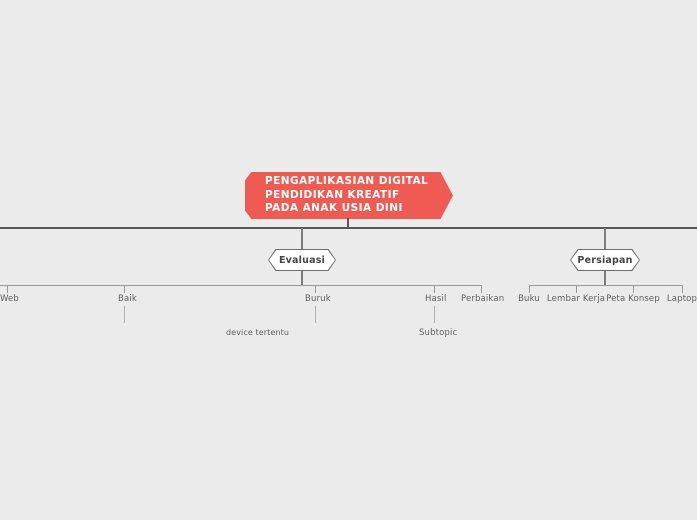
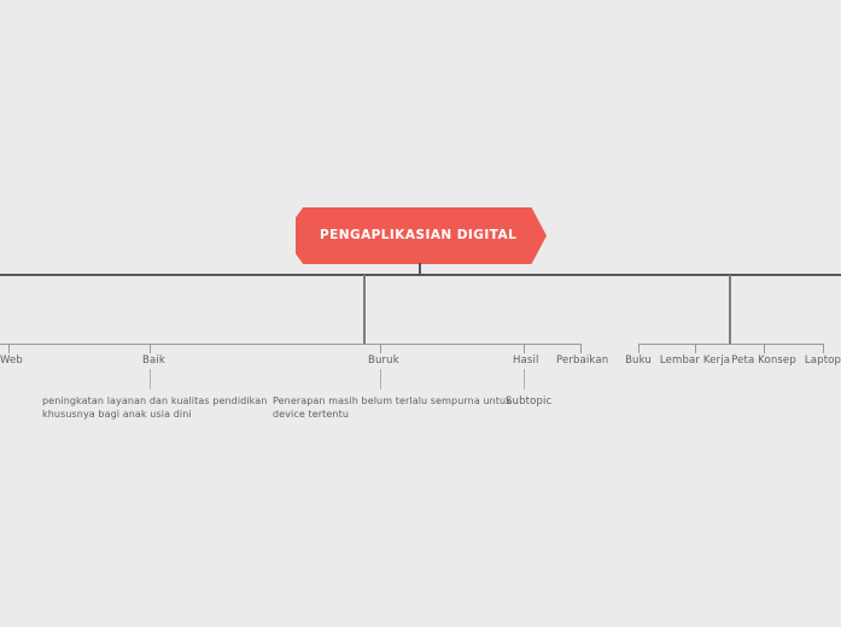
  PENGAPLIKASIAN DIGITAL
- PENDIDIKAN KREATIF
- PADA ANAK USIA DINI
- Evaluasi
  Web
  Baik
  Buruk
  Hasil
  Perbaikan
+ peningkatan layanan dan kualitas pendidikan
+ khususnya bagi anak usia dini
+ Penerapan masih belum terlalu sempurna untuk
  device tertentu
  Subtopic
- Persiapan
  Buku
  Lembar Kerja
  Peta Konsep
  Laptop
